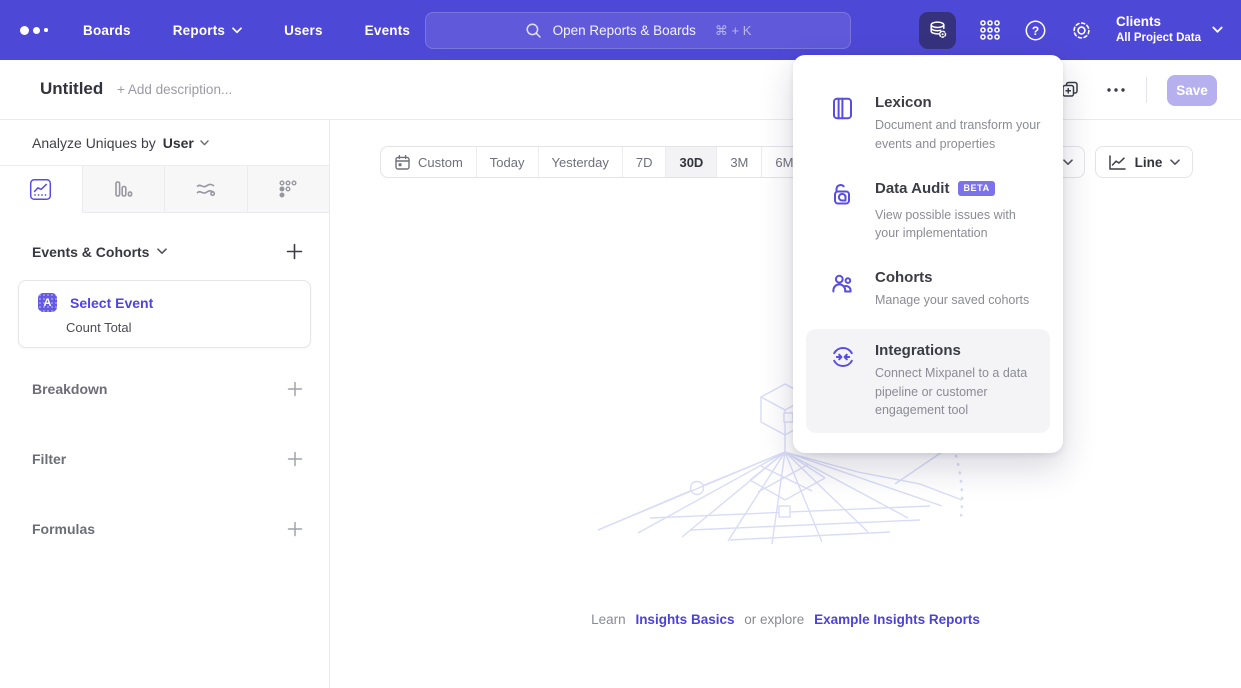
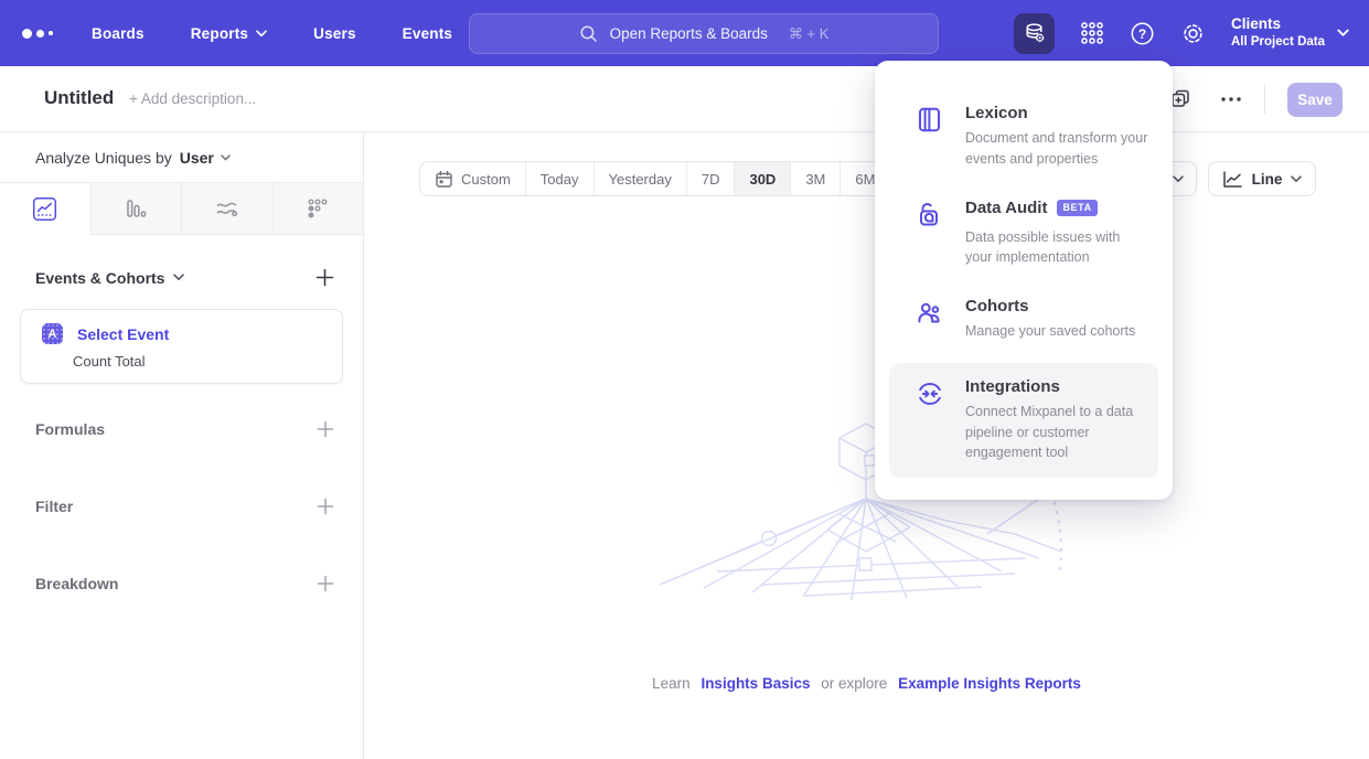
  Boards
  Reports
  Users
  Events
  Open Reports & Boards
  ⌘ + K
  ?
  Clients
  All Project Data
  Untitled
  + Add description...
  Save
  Analyze Uniques by
  User
  Events & Cohorts
  A
  Select Event
  Count Total
- Breakdown
+ Formulas
  Filter
- Formulas
+ Breakdown
  Custom
  Today
  Yesterday
  7D
  30D
  3M
  6M
  Line
  Learn Insights Basics or explore Example Insights Reports
  Lexicon
  Document and transform your events and properties
  Data Audit
  BETA
- View possible issues with your implementation
+ Data possible issues with your implementation
  Cohorts
  Manage your saved cohorts
  Integrations
  Connect Mixpanel to a data pipeline or customer engagement tool
